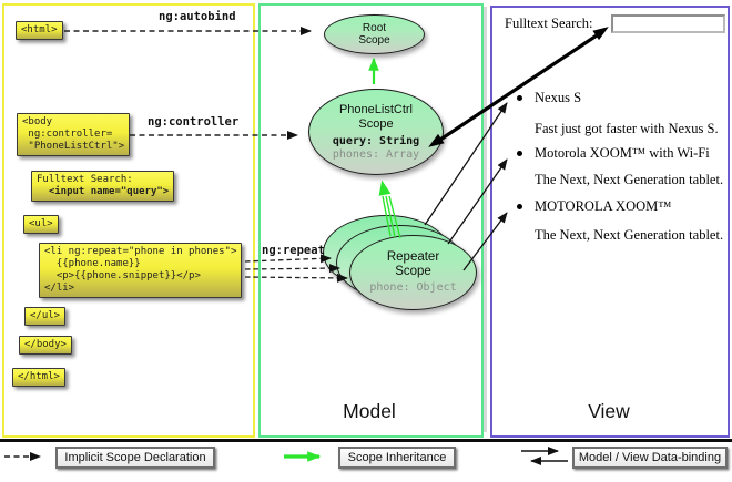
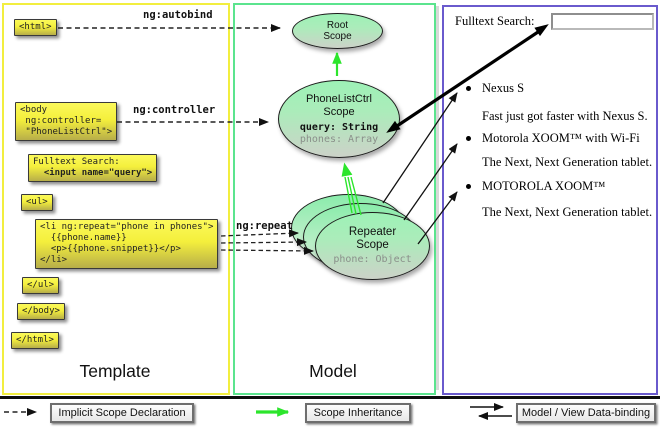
+ Template
  Model
- View
  <html>
  <body
  ng:controller=
  "PhoneListCtrl">
  Fulltext Search: <input name="query">
  <ul>
  <li ng:repeat="phone in phones">
  {{phone.name}}
  <p>{{phone.snippet}}</p>
  </li>
  </ul>
  </body>
  </html>
  ng:autobind
  ng:controller
  ng:repeat
  Root
  Scope
  PhoneListCtrl
  Scope
  query: String
  phones: Array
  Repeater
  Scope
  phone: Object
  Fulltext Search:
  Nexus S
  Fast just got faster with Nexus S.
  Motorola XOOM™ with Wi-Fi
  The Next, Next Generation tablet.
  MOTOROLA XOOM™
  The Next, Next Generation tablet.
  Implicit Scope Declaration
  Scope Inheritance
  Model / View Data-binding
